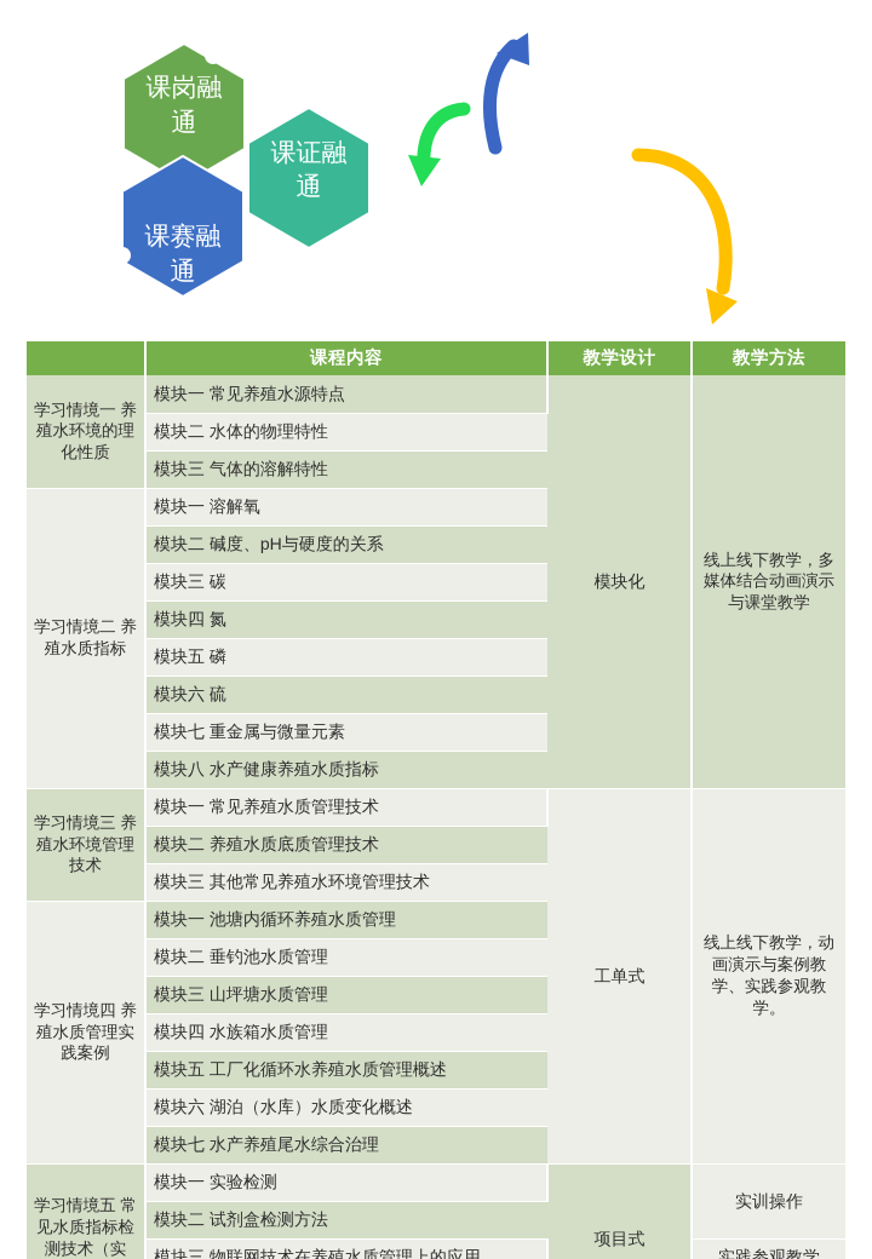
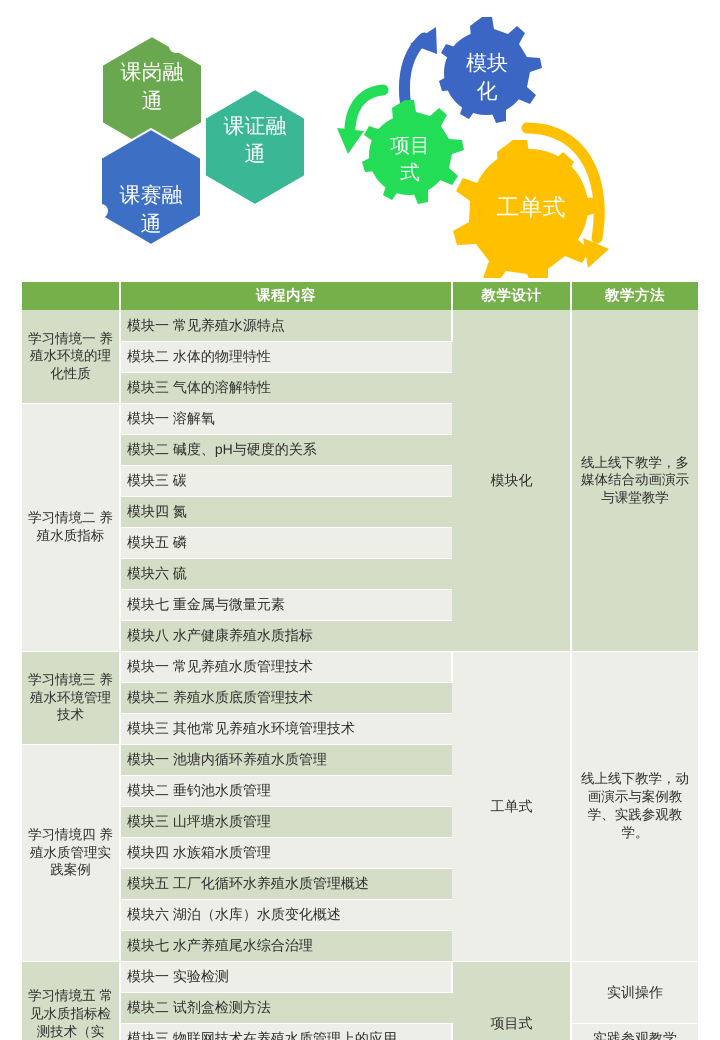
  课岗融
  通
  课证融
  通
  课赛融
  通
+ 模块
+ 化
+ 项目
+ 式
+ 工单式
  	课程内容	教学设计	教学方法
  学习情境一 养殖水环境的理化性质	模块一 常见养殖水源特点	模块化	线上线下教学，多媒体结合动画演示与课堂教学
  模块二 水体的物理特性
  模块三 气体的溶解特性
  学习情境二 养殖水质指标	模块一 溶解氧
  模块二 碱度、pH与硬度的关系
  模块三 碳
  模块四 氮
  模块五 磷
  模块六 硫
  模块七 重金属与微量元素
  模块八 水产健康养殖水质指标
  学习情境三 养殖水环境管理技术	模块一 常见养殖水质管理技术	工单式	线上线下教学，动画演示与案例教学、实践参观教学。
  模块二 养殖水质底质管理技术
  模块三 其他常见养殖水环境管理技术
  学习情境四 养殖水质管理实践案例	模块一 池塘内循环养殖水质管理
  模块二 垂钓池水质管理
  模块三 山坪塘水质管理
  模块四 水族箱水质管理
  模块五 工厂化循环水养殖水质管理概述
  模块六 湖泊（水库）水质变化概述
  模块七 水产养殖尾水综合治理
  学习情境五 常见水质指标检测技术（实	模块一 实验检测	项目式	实训操作
  模块二 试剂盒检测方法
  模块三 物联网技术在养殖水质管理上的应用	实践参观教学
